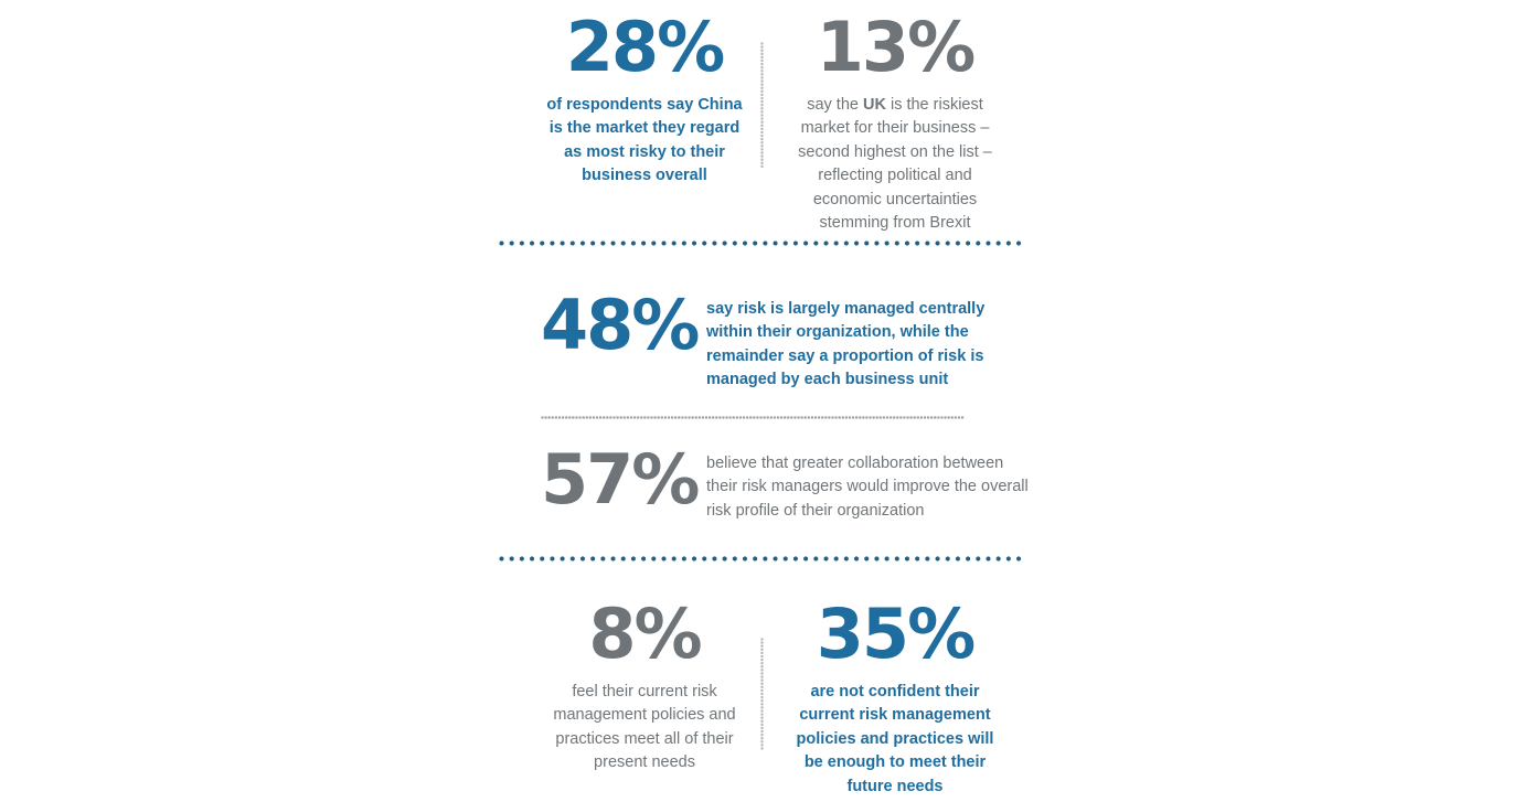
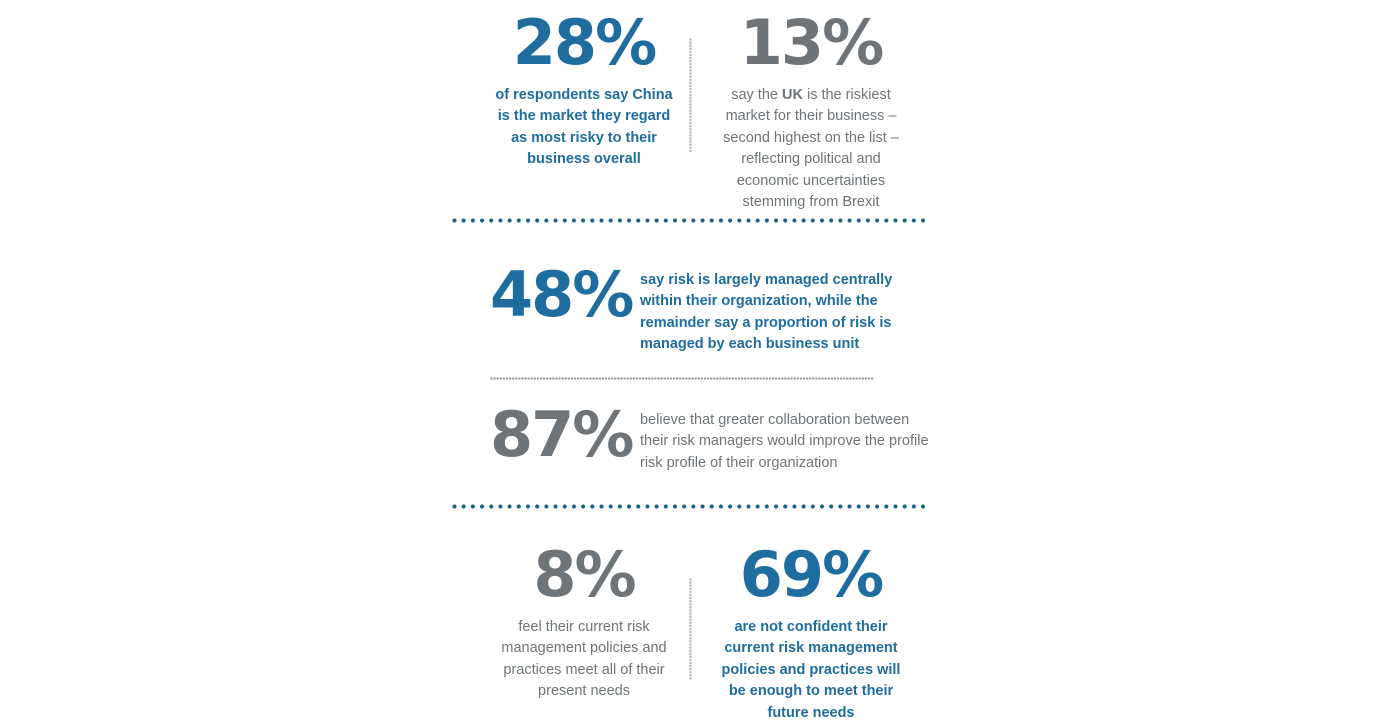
  28%
  of respondents say China is the market they regard as most risky to their business overall
  13%
  say the UK is the riskiest market for their business – second highest on the list – reflecting political and economic uncertainties stemming from Brexit
  48%
  say risk is largely managed centrally within their organization, while the remainder say a proportion of risk is managed by each business unit
- 57%
+ 87%
- believe that greater collaboration between their risk managers would improve the overall risk profile of their organization
+ believe that greater collaboration between their risk managers would improve the profile risk profile of their organization
  8%
  feel their current risk management policies and practices meet all of their present needs
- 35%
+ 69%
  are not confident their current risk management policies and practices will be enough to meet their future needs
